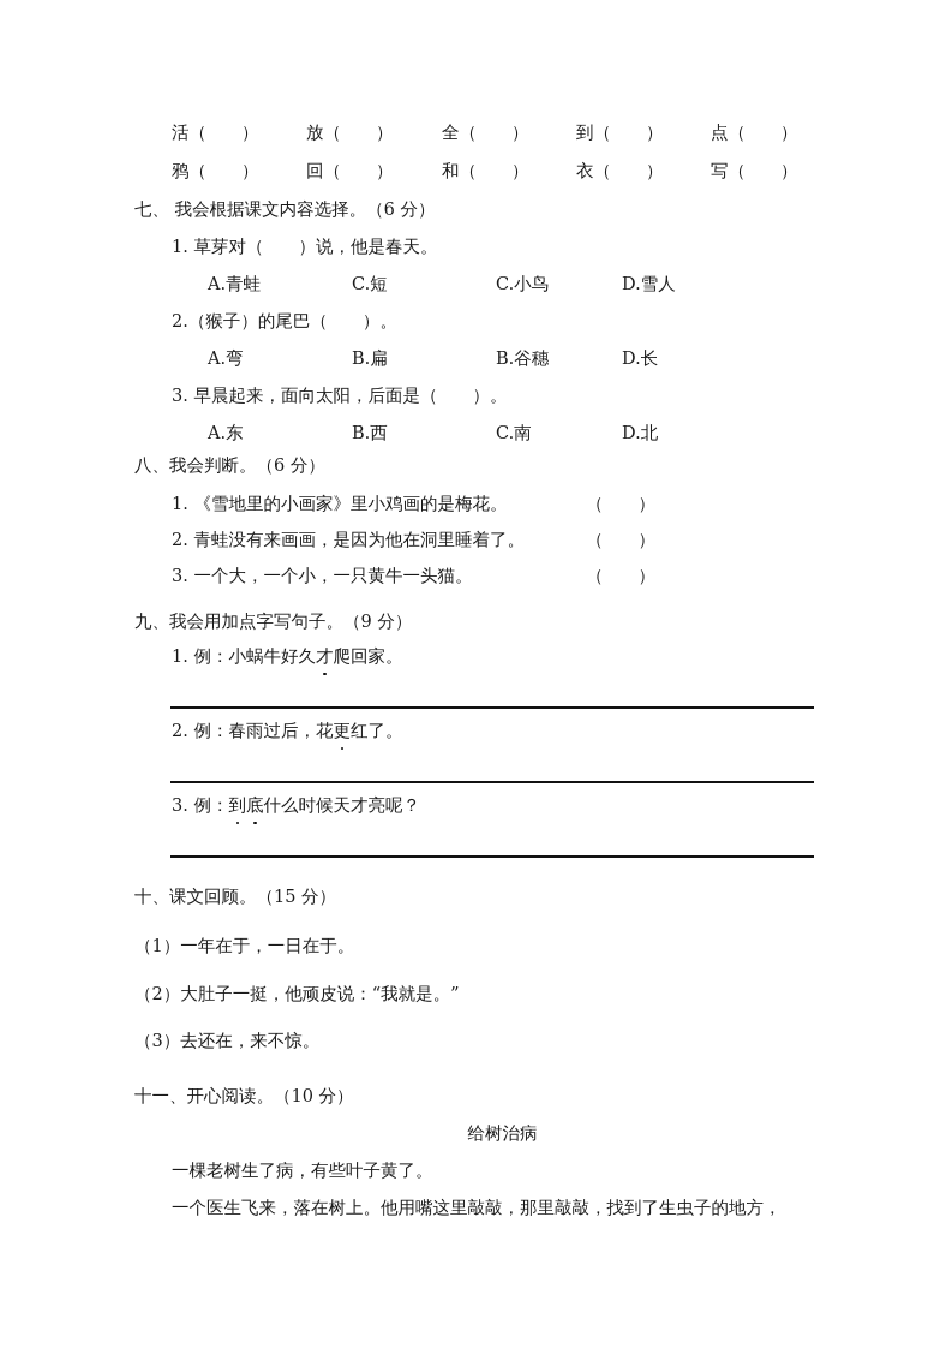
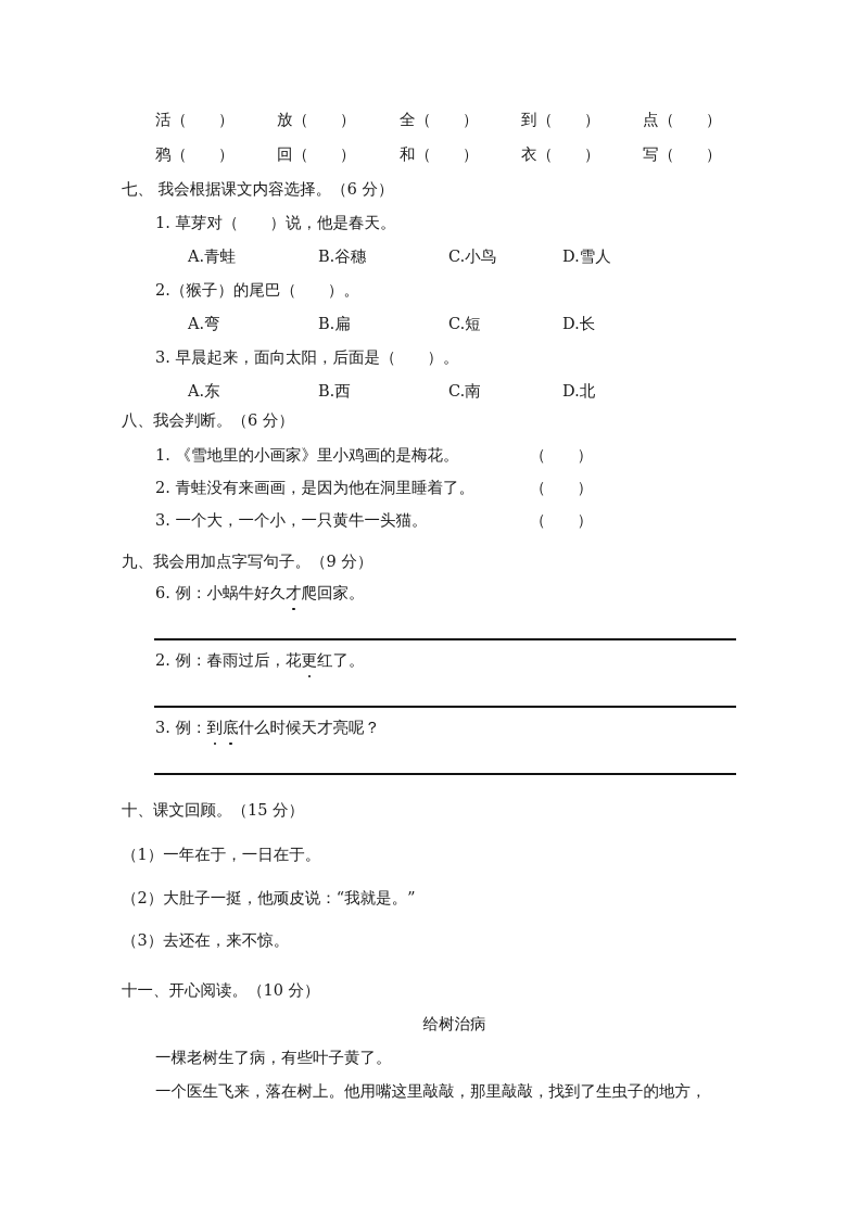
  活（ ）
  放（ ）
  全（ ）
  到（ ）
  点（ ）
  鸦（ ）
  回（ ）
  和（ ）
  衣（ ）
  写（ ）
  七、 我会根据课文内容选择。（6 分）
  1. 草芽对（ ）说，他是春天。
  A.青蛙
- C.短
+ B.谷穗
  C.小鸟
  D.雪人
  2.（猴子）的尾巴（ ）。
  A.弯
  B.扁
- B.谷穗
+ C.短
  D.长
  3. 早晨起来，面向太阳，后面是（ ）。
  A.东
  B.西
  C.南
  D.北
  八、我会判断。（6 分）
  1. 《雪地里的小画家》里小鸡画的是梅花。
  （ ）
  2. 青蛙没有来画画，是因为他在洞里睡着了。
  （ ）
  3. 一个大，一个小，一只黄牛一头猫。
  （ ）
  九、我会用加点字写句子。（9 分）
- 1. 例：小蜗牛好久才爬回家。
+ 6. 例：小蜗牛好久才爬回家。
  2. 例：春雨过后，花更红了。
  3. 例：到底什么时候天才亮呢？
  十、课文回顾。（15 分）
  （1）一年在于，一日在于。
  （2）大肚子一挺，他顽皮说：“我就是。”
  （3）去还在，来不惊。
  十一、开心阅读。（10 分）
  给树治病
  一棵老树生了病，有些叶子黄了。
  一个医生飞来，落在树上。他用嘴这里敲敲，那里敲敲，找到了生虫子的地方，
